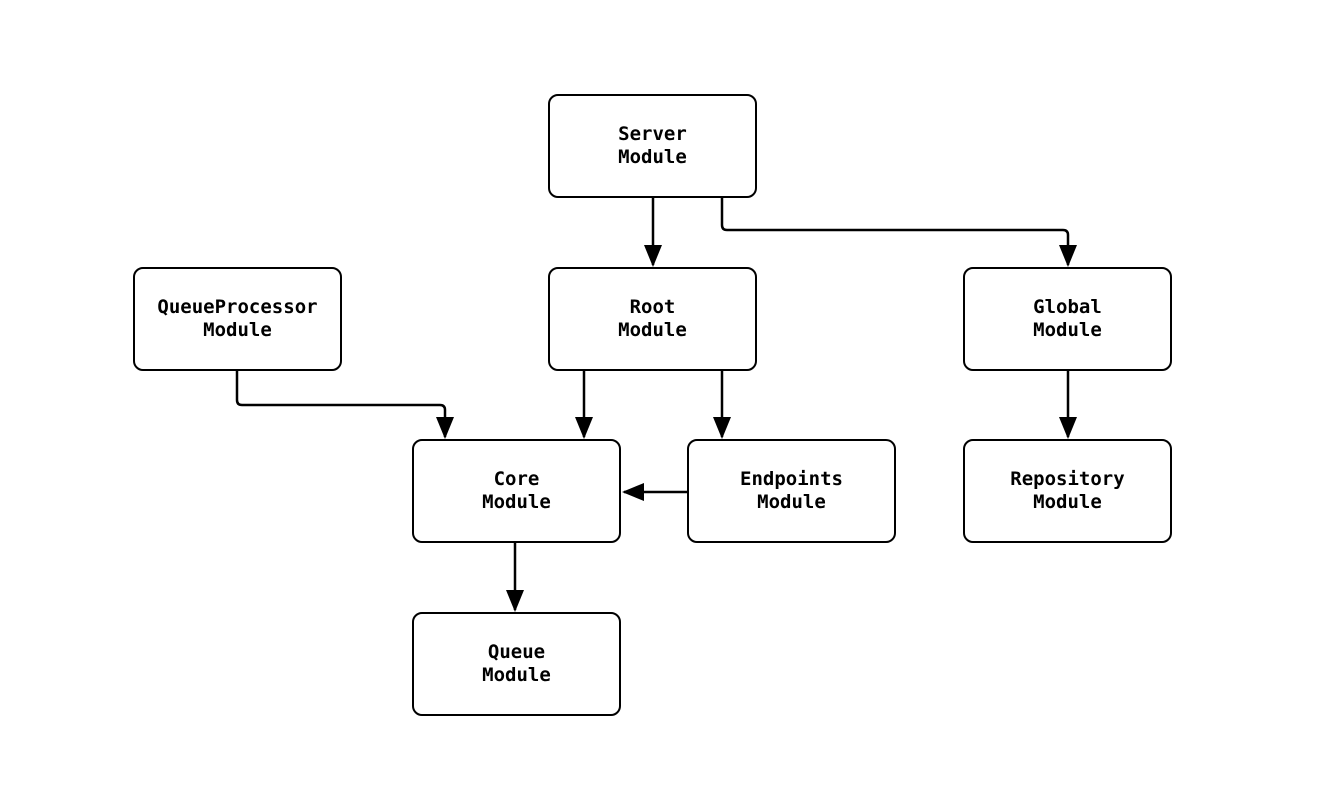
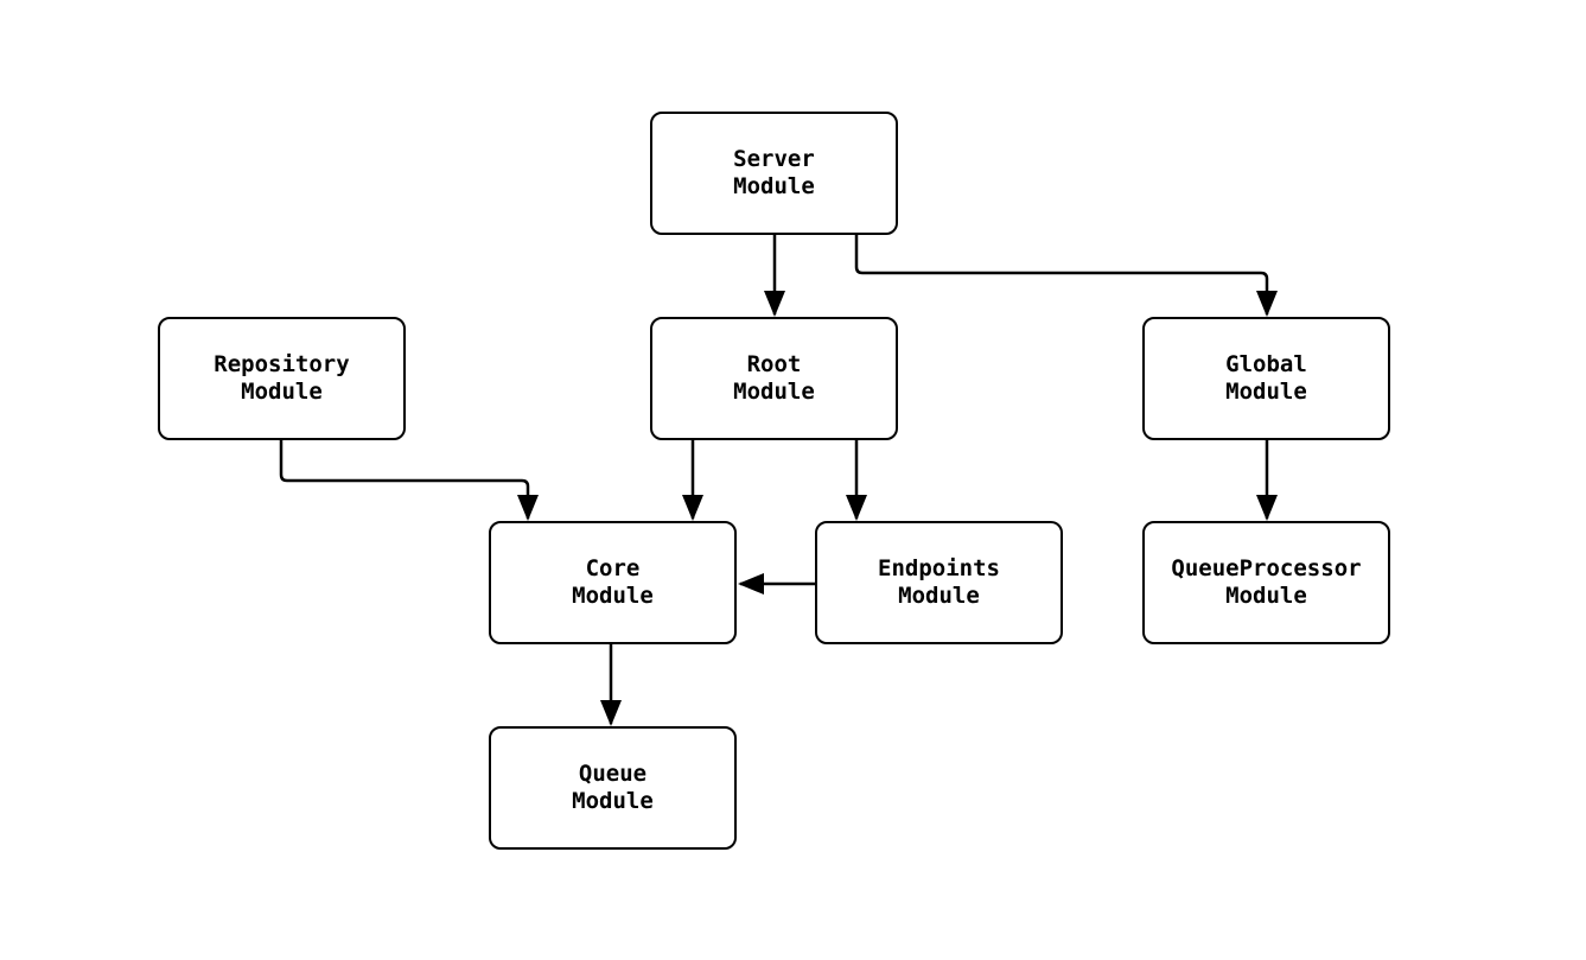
  Server
  Module
- QueueProcessor
+ Repository
  Module
  Root
  Module
  Global
  Module
  Core
  Module
  Endpoints
  Module
- Repository
+ QueueProcessor
  Module
  Queue
  Module
